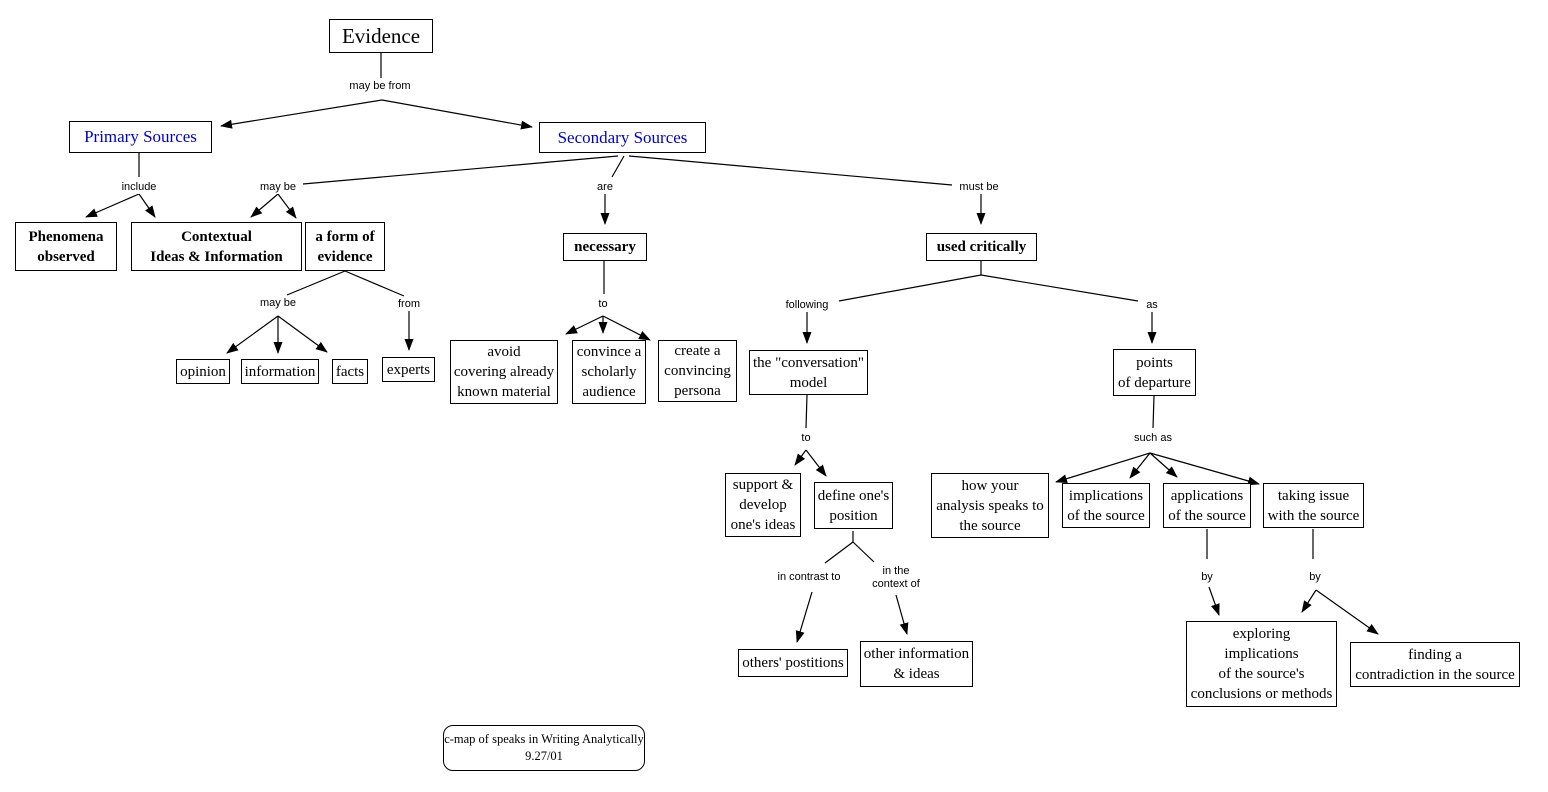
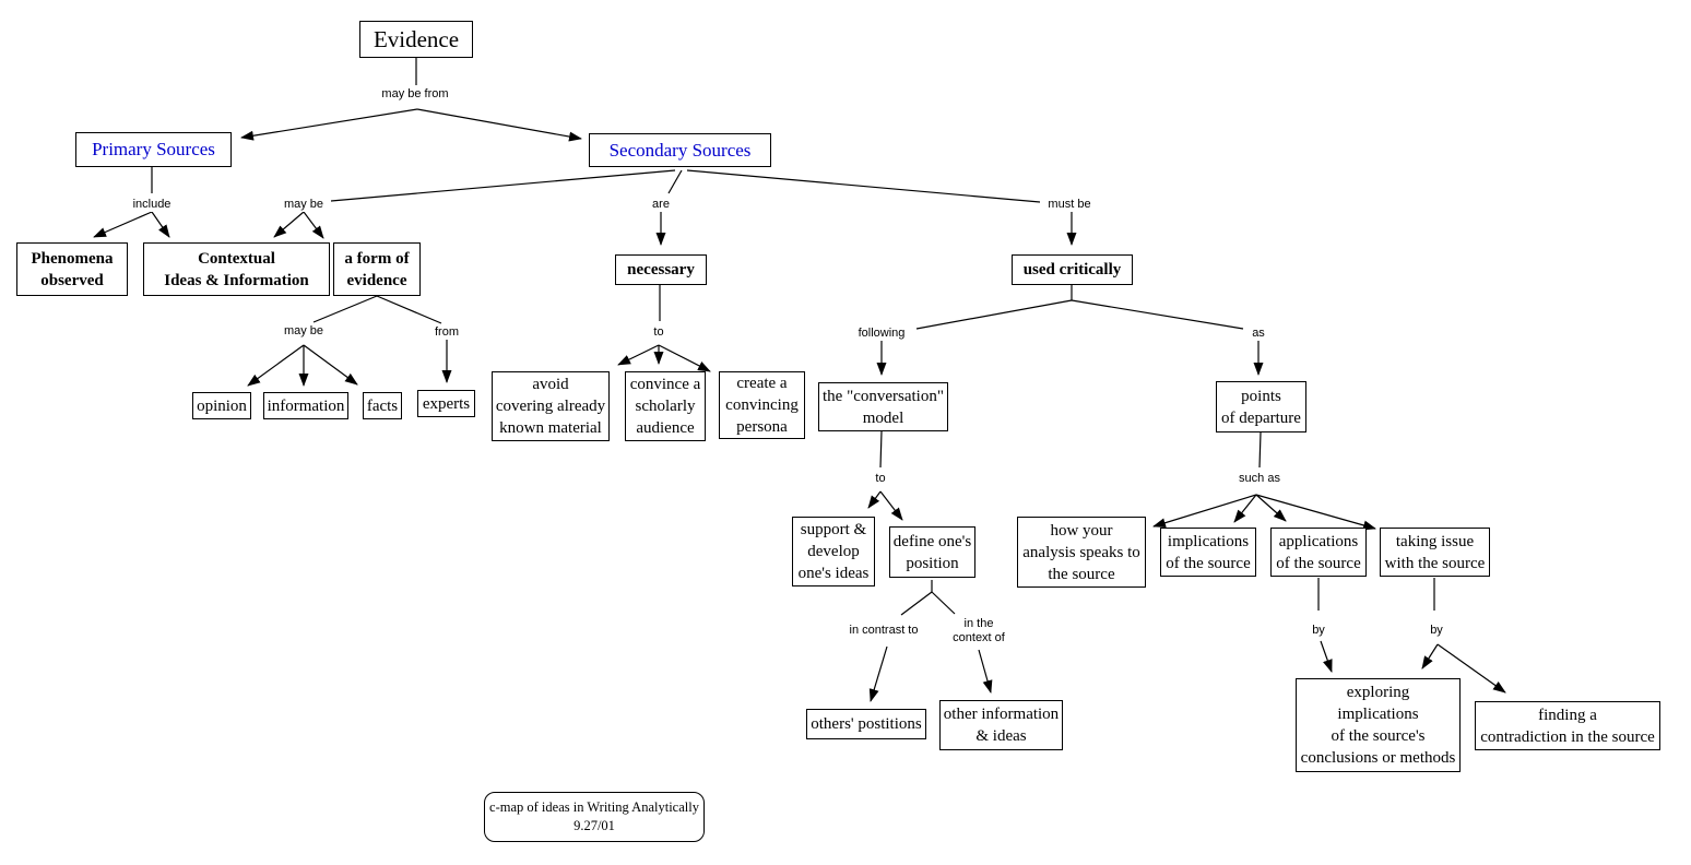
  may be from
  include
  may be
  are
  must be
  may be
  from
  to
  following
  as
  to
  such as
  in contrast to
  in the
  context of
  by
  by
  Evidence
  Primary Sources
  Secondary Sources
  Phenomena
  observed
  Contextual
  Ideas & Information
  a form of
  evidence
  necessary
  used critically
  opinion
  information
  facts
  experts
  avoid
  covering already
  known material
  convince a
  scholarly
  audience
  create a
  convincing
  persona
  the "conversation"
  model
  points
  of departure
  support &
  develop
  one's ideas
  define one's
  position
  how your
  analysis speaks to
  the source
  implications
  of the source
  applications
  of the source
  taking issue
  with the source
  others' postitions
  other information
  & ideas
  exploring
  implications
  of the source's
  conclusions or methods
  finding a
  contradiction in the source
- c-map of speaks in Writing Analytically
+ c-map of ideas in Writing Analytically
  9.27/01
